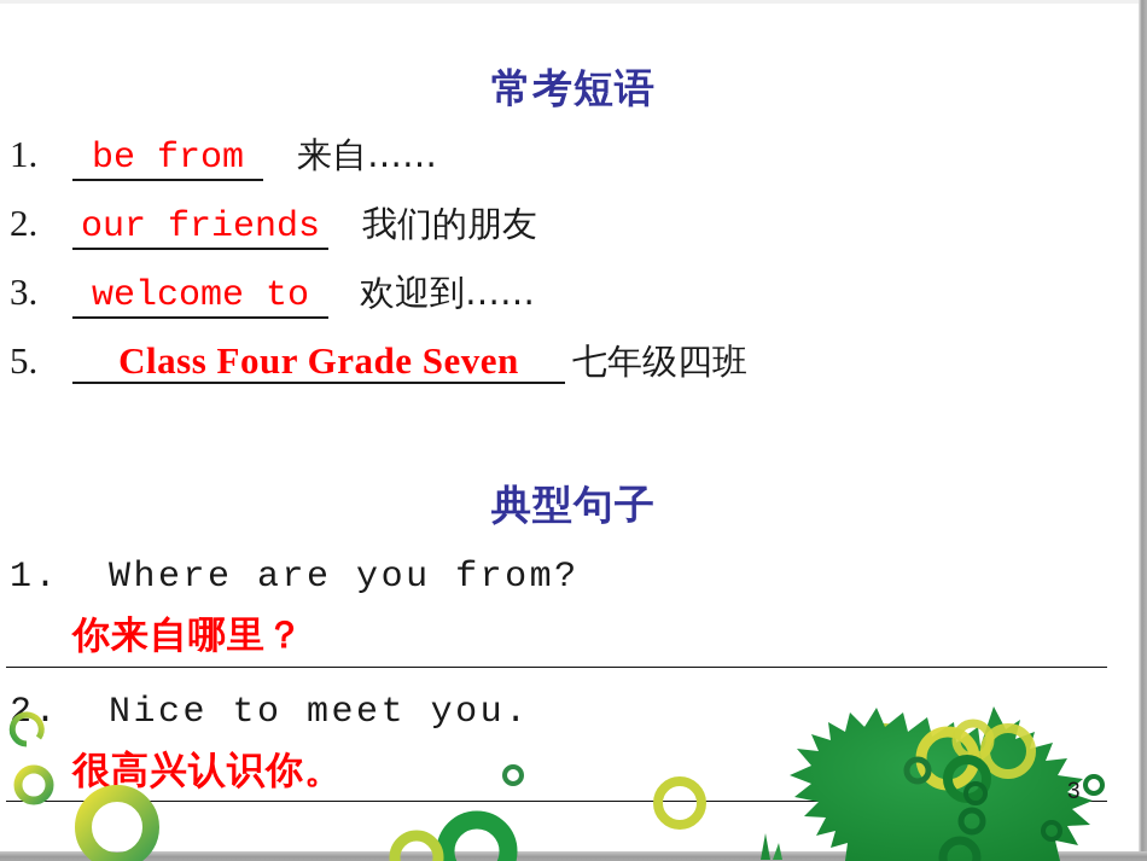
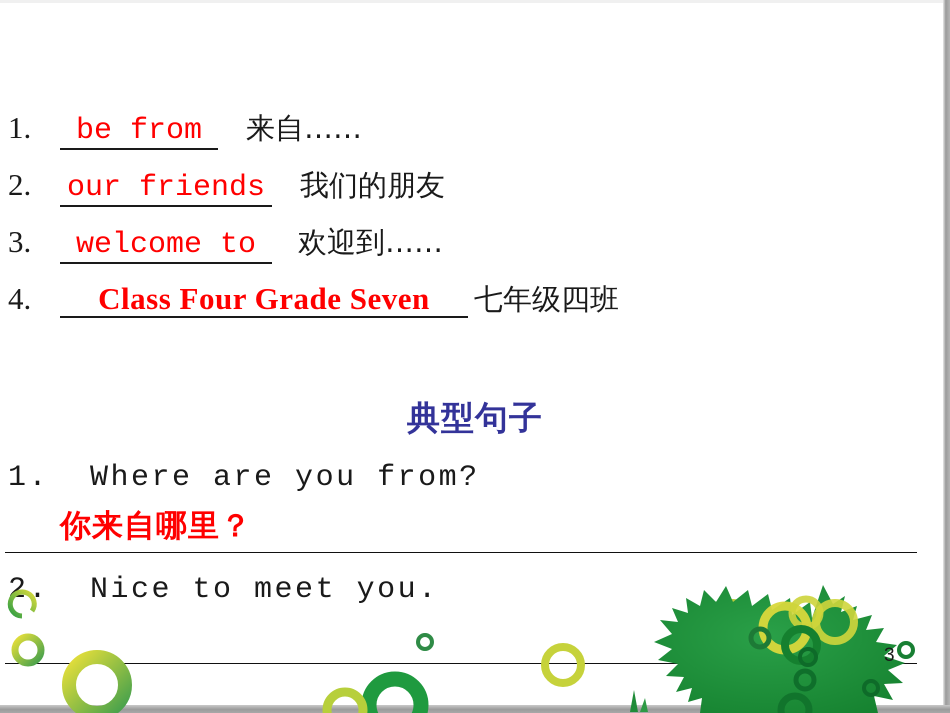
- 常考短语
  1. be from 来自……
  2. our friends 我们的朋友
  3. welcome to 欢迎到……
- 5. Class Four Grade Seven 七年级四班
+ 4. Class Four Grade Seven 七年级四班
  典型句子
  1. Where are you from?
  你来自哪里？
  2. Nice to meet you.
- 很高兴认识你。
  3
